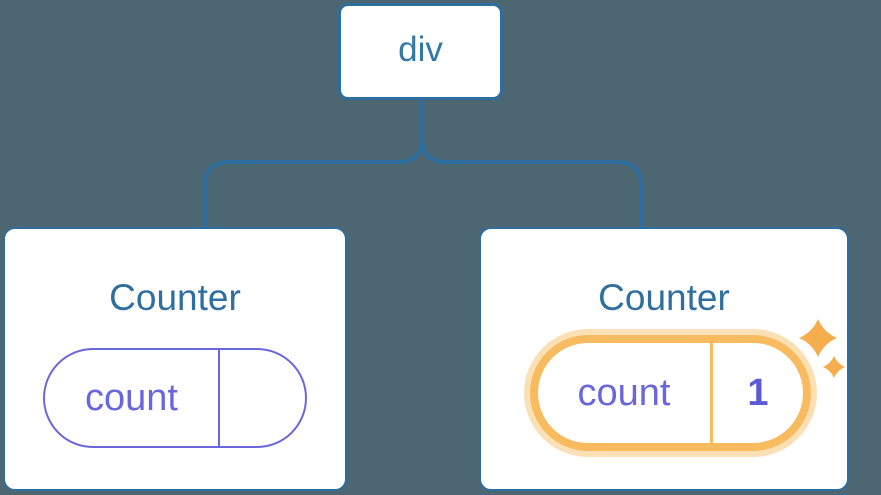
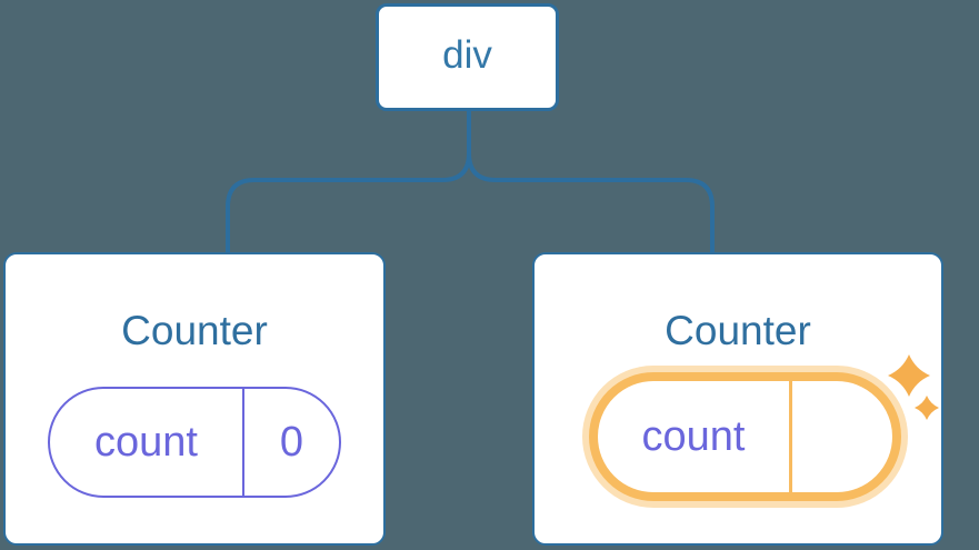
  div
  Counter
  count
+ 0
  Counter
  count
- 1
